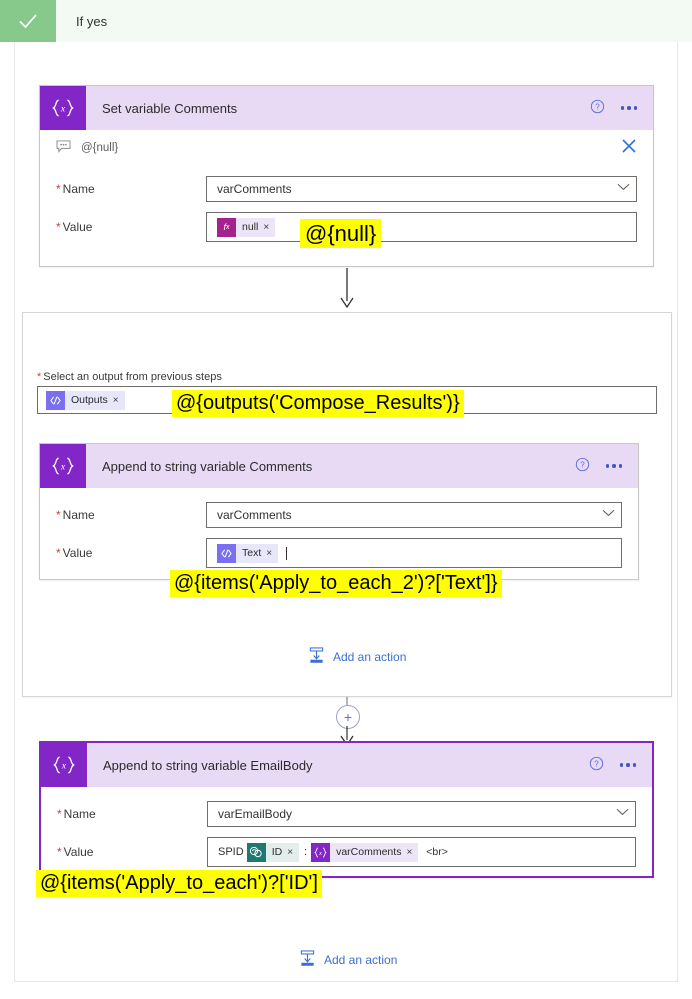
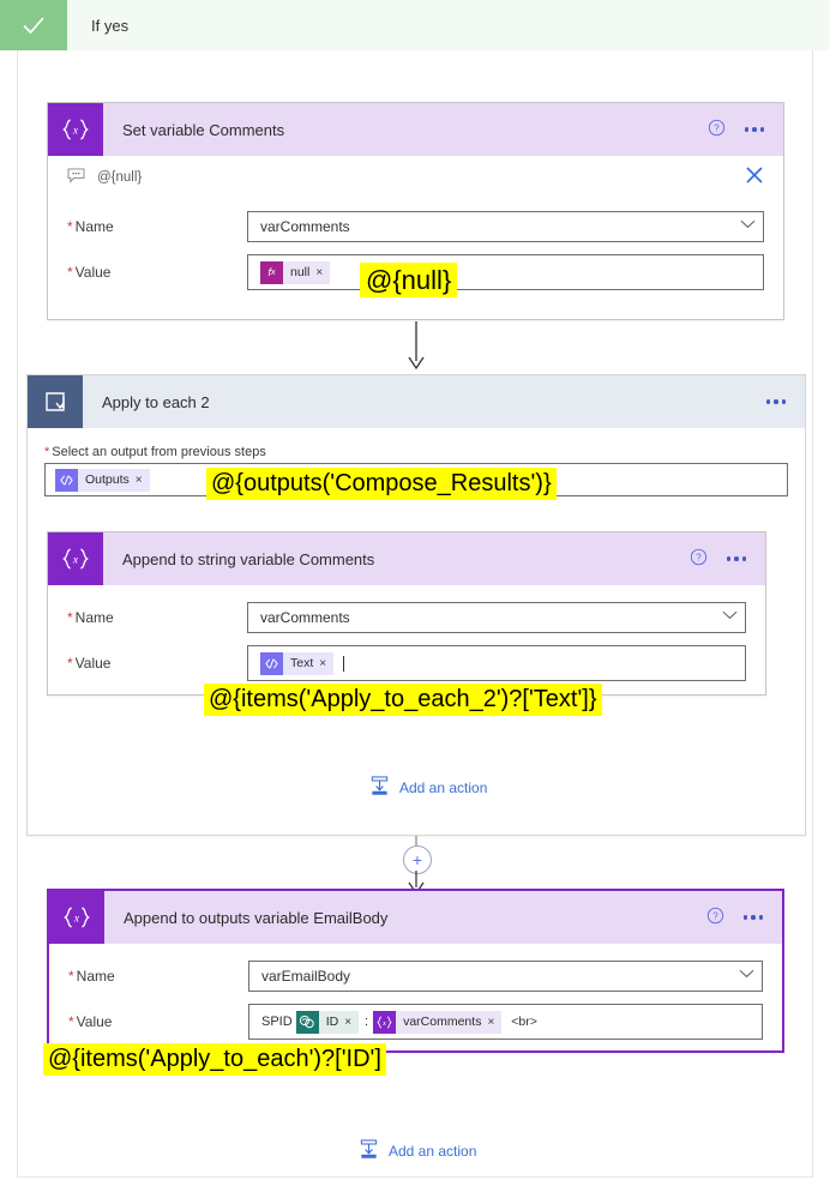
  If yes
  x
  Set variable Comments
  ?
  @{null}
  * Name
  varComments
  * Value
  f
  null
  ×
  @{null}
+ Apply to each 2
  * Select an output from previous steps
  Outputs
  ×
  x
  Append to string variable Comments
  ?
  * Name
  varComments
  * Value
  Text
  ×
  Add an action
  @{outputs('Compose_Results')}
  @{items('Apply_to_each_2')?['Text']}
  +
  x
- Append to string variable EmailBody
+ Append to outputs variable EmailBody
  ?
  * Name
  varEmailBody
  * Value
  SPID
  ID
  ×
  :
  varComments
  ×
  <br>
  @{items('Apply_to_each')?['ID']
  Add an action
